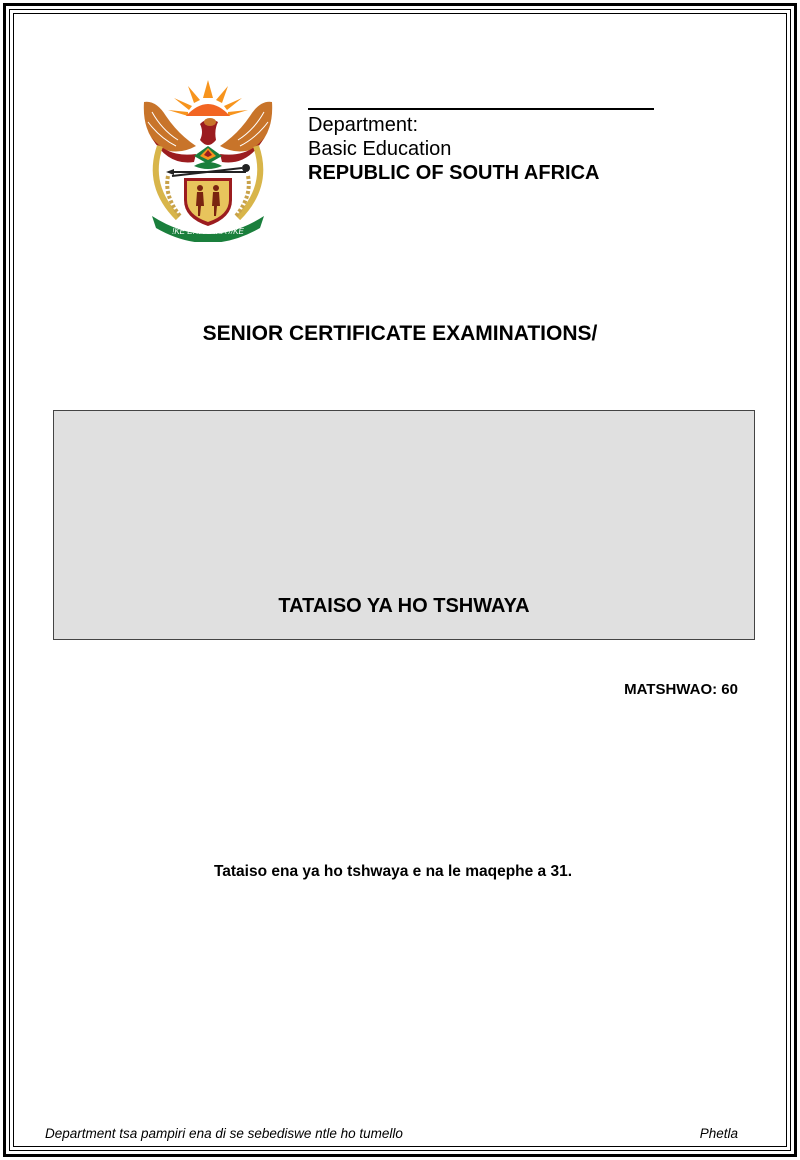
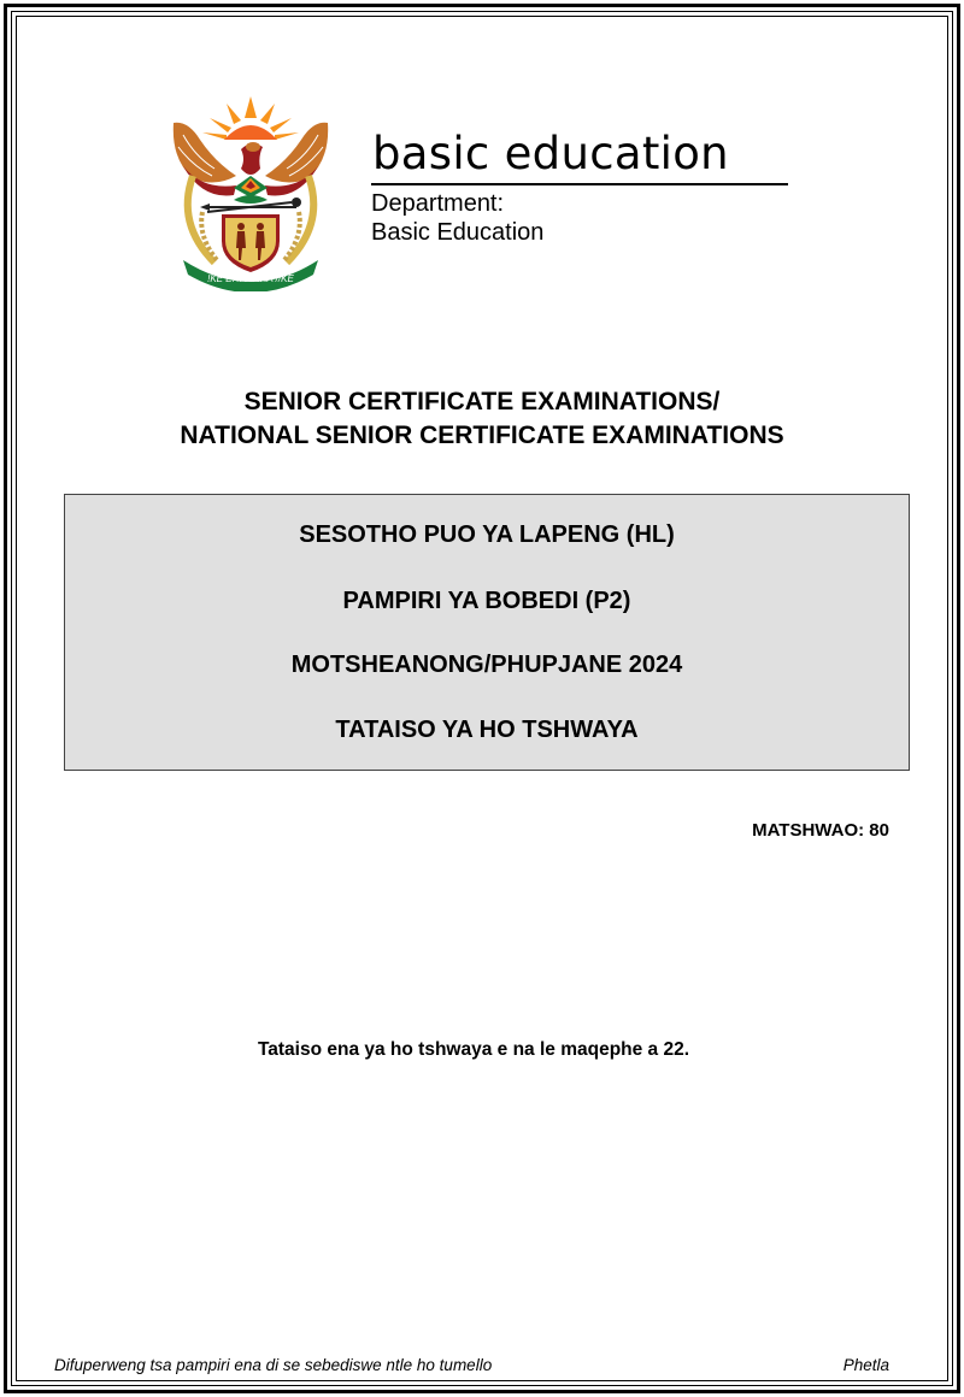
  !KE E: /XARRA //KE
+ basic education
  Department:
  Basic Education
- REPUBLIC OF SOUTH AFRICA
  SENIOR CERTIFICATE EXAMINATIONS/
+ NATIONAL SENIOR CERTIFICATE EXAMINATIONS
+ SESOTHO PUO YA LAPENG (HL)
+ PAMPIRI YA BOBEDI (P2)
+ MOTSHEANONG/PHUPJANE 2024
  TATAISO YA HO TSHWAYA
- MATSHWAO: 60
+ MATSHWAO: 80
- Tataiso ena ya ho tshwaya e na le maqephe a 31.
+ Tataiso ena ya ho tshwaya e na le maqephe a 22.
- Department tsa pampiri ena di se sebediswe ntle ho tumello
+ Difuperweng tsa pampiri ena di se sebediswe ntle ho tumello
  Phetla
